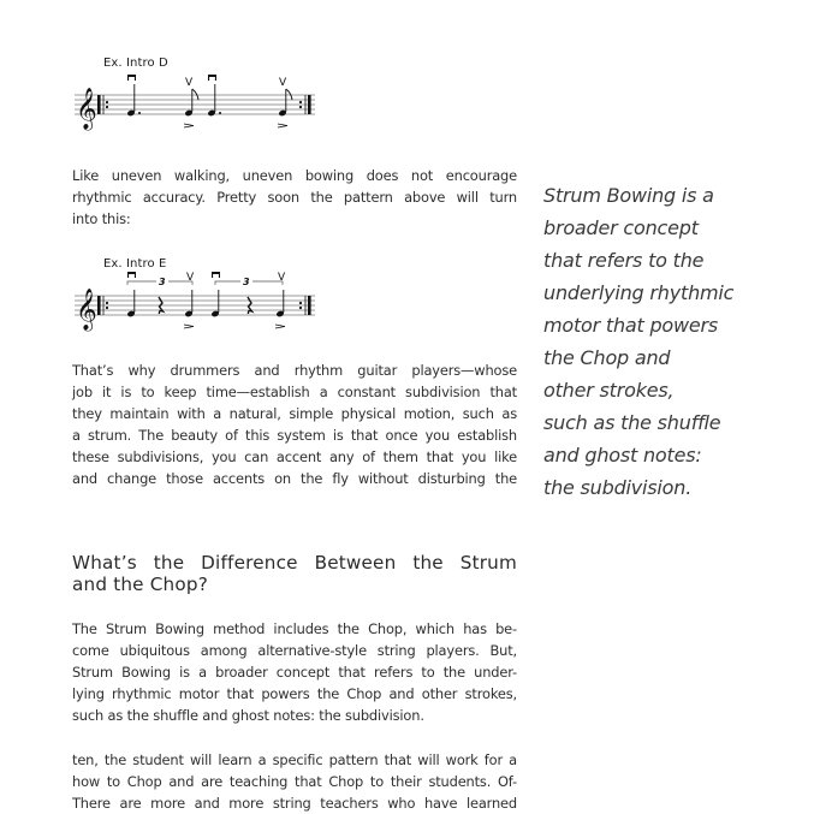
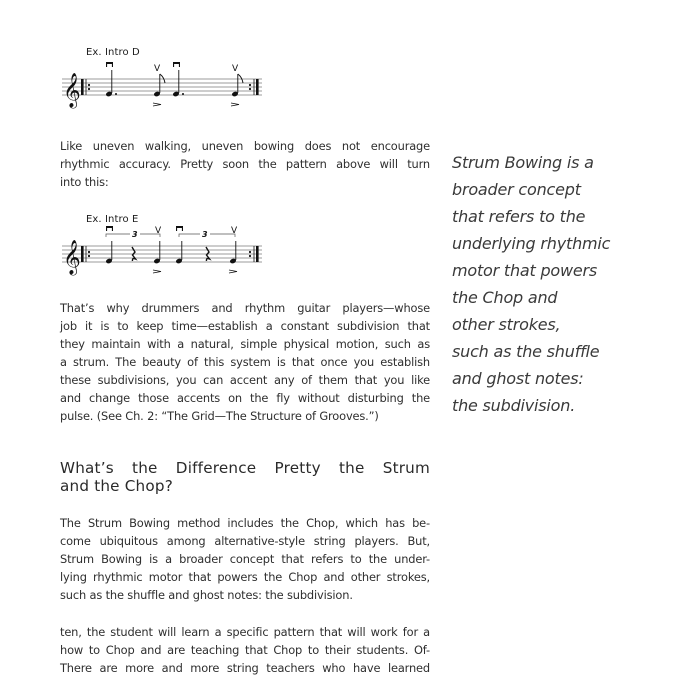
  Ex. Intro D
  𝄞
  V
  V
  Like uneven walking, uneven bowing does not encourage
  rhythmic accuracy. Pretty soon the pattern above will turn
  into this:
  Ex. Intro E
  𝄞
  3
  3
  V
  V
  That’s why drummers and rhythm guitar players—whose
  job it is to keep time—establish a constant subdivision that
  they maintain with a natural, simple physical motion, such as
  a strum. The beauty of this system is that once you establish
  these subdivisions, you can accent any of them that you like
  and change those accents on the fly without disturbing the
+ pulse. (See Ch. 2: “The Grid—The Structure of Grooves.”)
- What’s the Difference Between the Strum
+ What’s the Difference Pretty the Strum
  and the Chop?
  The Strum Bowing method includes the Chop, which has be-
  come ubiquitous among alternative-style string players. But,
  Strum Bowing is a broader concept that refers to the under-
  lying rhythmic motor that powers the Chop and other strokes,
  such as the shuffle and ghost notes: the subdivision.
  ten, the student will learn a specific pattern that will work for a
  how to Chop and are teaching that Chop to their students. Of-
  There are more and more string teachers who have learned
  Strum Bowing is a
  broader concept
  that refers to the
  underlying rhythmic
  motor that powers
  the Chop and
  other strokes,
  such as the shuffle
  and ghost notes:
  the subdivision.
